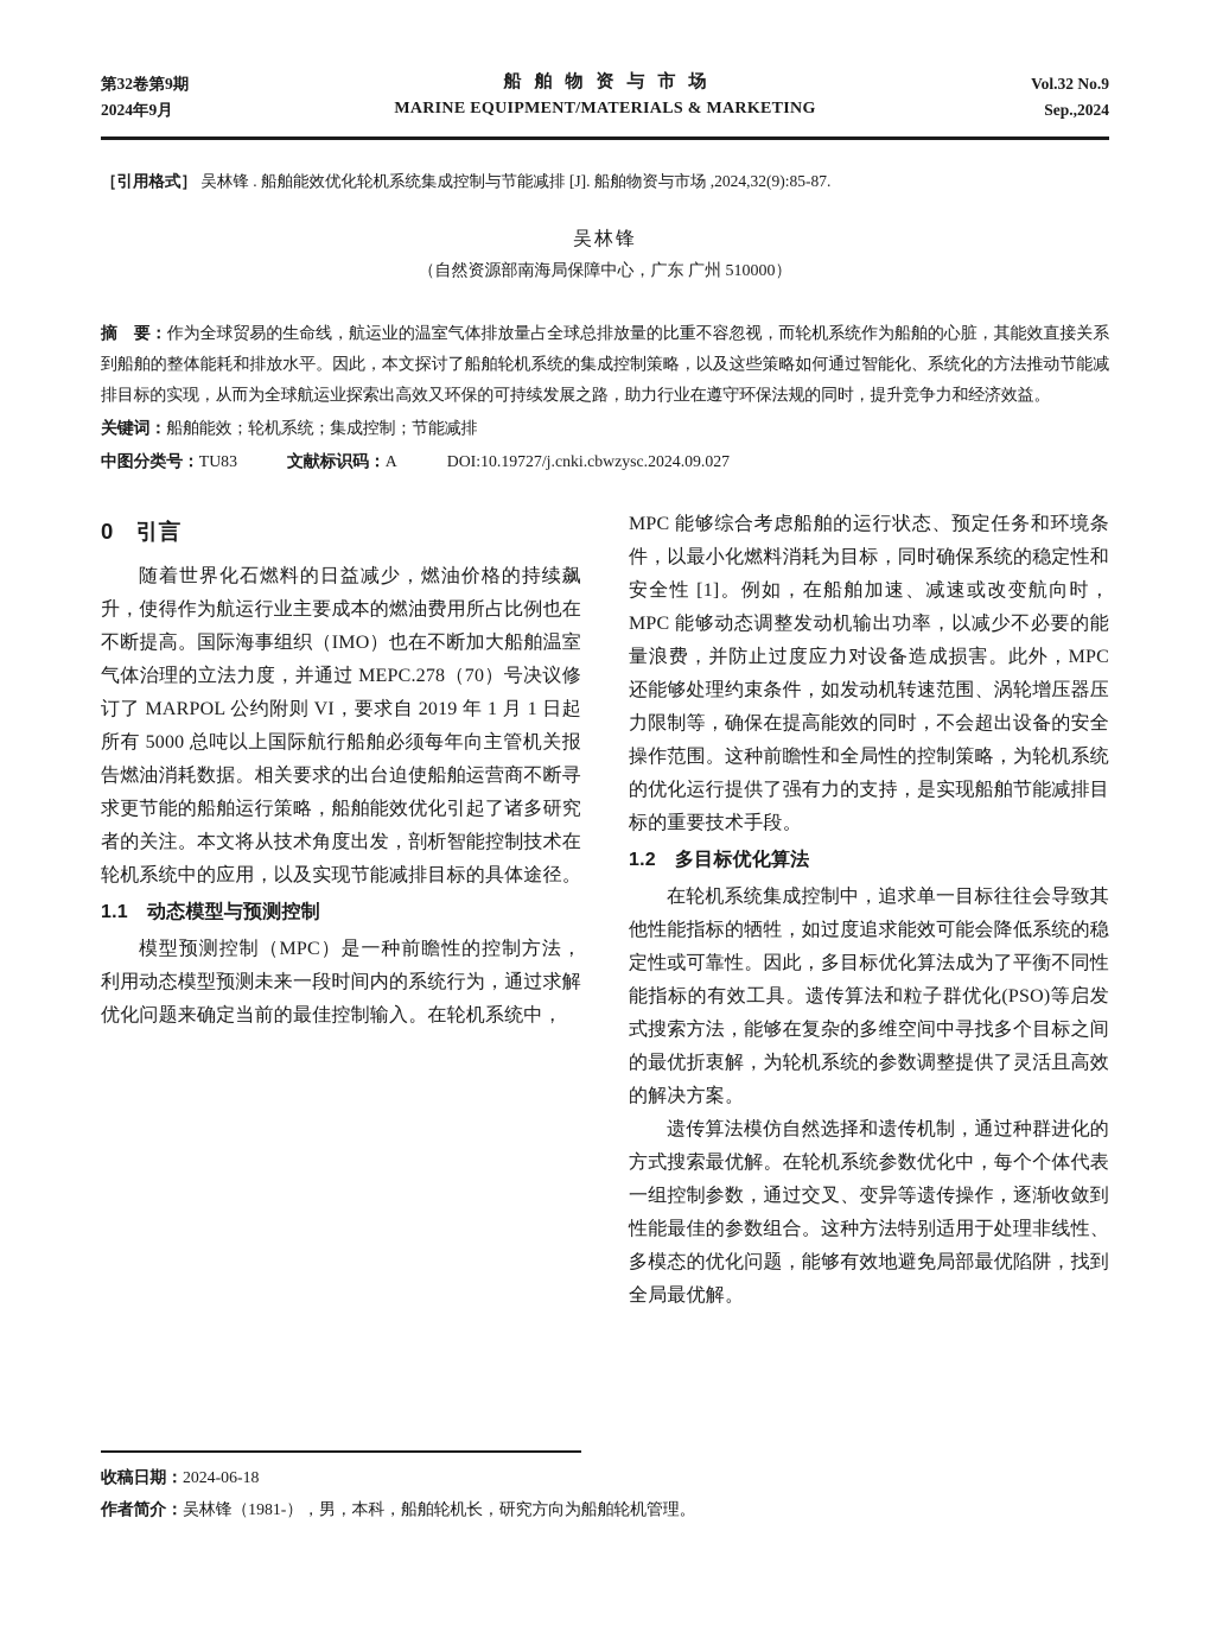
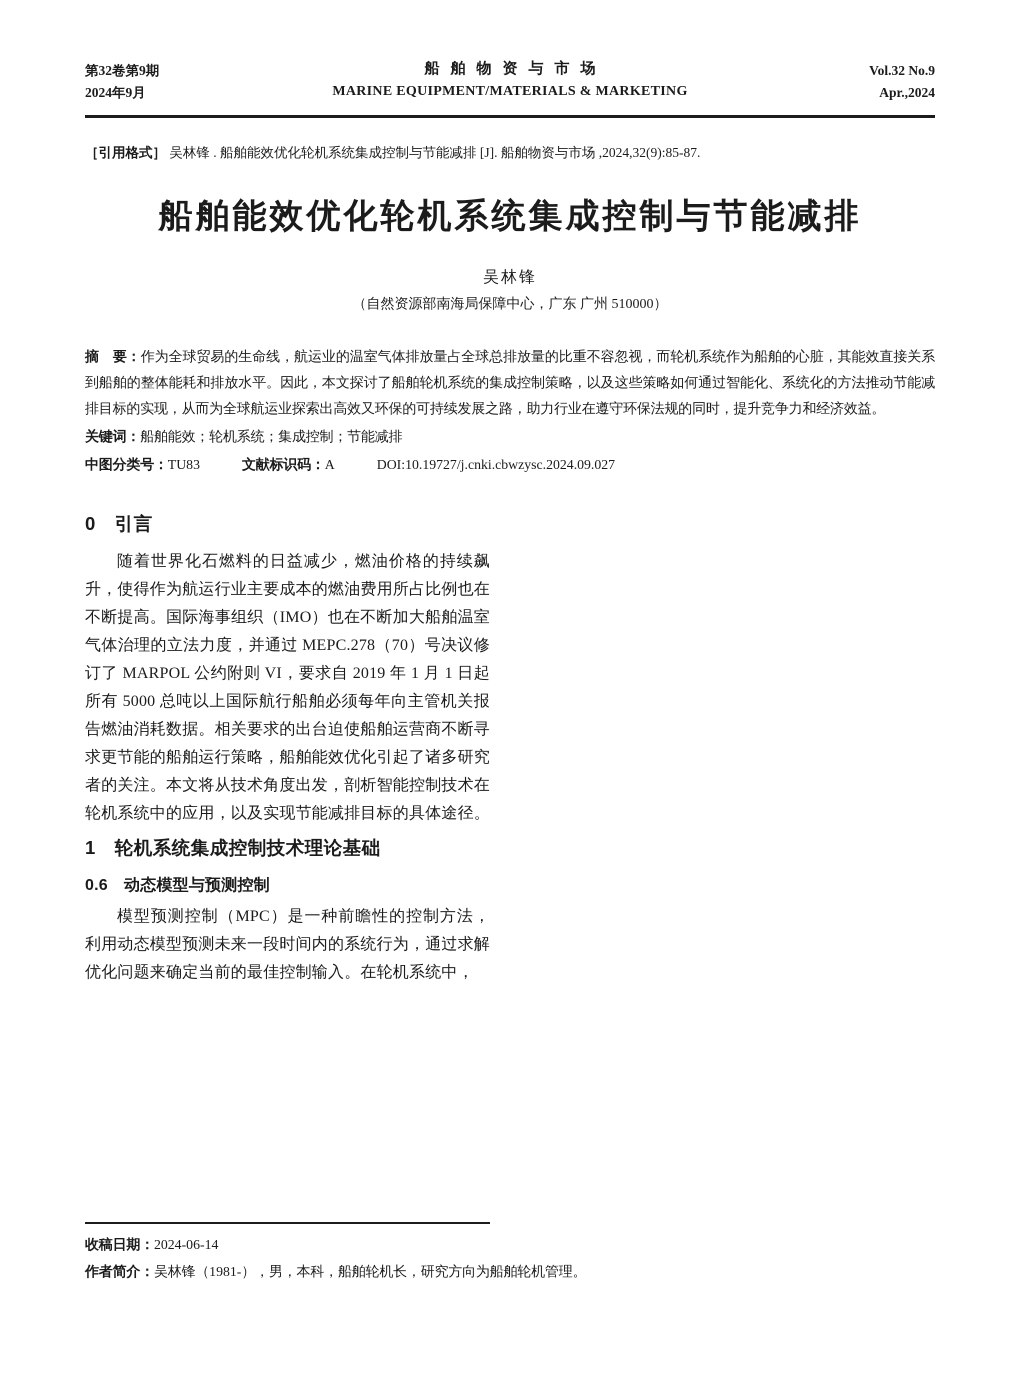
  第32卷第9期
  2024年9月
  船舶物资与市场
  MARINE EQUIPMENT/MATERIALS & MARKETING
  Vol.32 No.9
- Sep.,2024
+ Apr.,2024
  ［引用格式］ 吴林锋 . 船舶能效优化轮机系统集成控制与节能减排 [J]. 船舶物资与市场 ,2024,32(9):85-87.
+ 船舶能效优化轮机系统集成控制与节能减排
  吴林锋
  （自然资源部南海局保障中心，广东 广州 510000）
  摘 要：作为全球贸易的生命线，航运业的温室气体排放量占全球总排放量的比重不容忽视，而轮机系统作为船舶的心脏，其能效直接关系到船舶的整体能耗和排放水平。因此，本文探讨了船舶轮机系统的集成控制策略，以及这些策略如何通过智能化、系统化的方法推动节能减排目标的实现，从而为全球航运业探索出高效又环保的可持续发展之路，助力行业在遵守环保法规的同时，提升竞争力和经济效益。
  关键词：船舶能效；轮机系统；集成控制；节能减排
  中图分类号：TU83 文献标识码：A DOI:10.19727/j.cnki.cbwzysc.2024.09.027
  0 引言
  随着世界化石燃料的日益减少，燃油价格的持续飙升，使得作为航运行业主要成本的燃油费用所占比例也在不断提高。国际海事组织（IMO）也在不断加大船舶温室气体治理的立法力度，并通过 MEPC.278（70）号决议修订了 MARPOL 公约附则 VI，要求自 2019 年 1 月 1 日起所有 5000 总吨以上国际航行船舶必须每年向主管机关报告燃油消耗数据。相关要求的出台迫使船舶运营商不断寻求更节能的船舶运行策略，船舶能效优化引起了诸多研究者的关注。本文将从技术角度出发，剖析智能控制技术在轮机系统中的应用，以及实现节能减排目标的具体途径。
+ 1 轮机系统集成控制技术理论基础
- 1.1 动态模型与预测控制
+ 0.6 动态模型与预测控制
  模型预测控制（MPC）是一种前瞻性的控制方法，利用动态模型预测未来一段时间内的系统行为，通过求解优化问题来确定当前的最佳控制输入。在轮机系统中，
- MPC 能够综合考虑船舶的运行状态、预定任务和环境条件，以最小化燃料消耗为目标，同时确保系统的稳定性和安全性 [1]。例如，在船舶加速、减速或改变航向时，MPC 能够动态调整发动机输出功率，以减少不必要的能量浪费，并防止过度应力对设备造成损害。此外，MPC 还能够处理约束条件，如发动机转速范围、涡轮增压器压力限制等，确保在提高能效的同时，不会超出设备的安全操作范围。这种前瞻性和全局性的控制策略，为轮机系统的优化运行提供了强有力的支持，是实现船舶节能减排目标的重要技术手段。
- 1.2 多目标优化算法
- 在轮机系统集成控制中，追求单一目标往往会导致其他性能指标的牺牲，如过度追求能效可能会降低系统的稳定性或可靠性。因此，多目标优化算法成为了平衡不同性能指标的有效工具。遗传算法和粒子群优化(PSO)等启发式搜索方法，能够在复杂的多维空间中寻找多个目标之间的最优折衷解，为轮机系统的参数调整提供了灵活且高效的解决方案。
- 遗传算法模仿自然选择和遗传机制，通过种群进化的方式搜索最优解。在轮机系统参数优化中，每个个体代表一组控制参数，通过交叉、变异等遗传操作，逐渐收敛到性能最佳的参数组合。这种方法特别适用于处理非线性、多模态的优化问题，能够有效地避免局部最优陷阱，找到全局最优解。
- 收稿日期：2024-06-18
+ 收稿日期：2024-06-14
  作者简介：吴林锋（1981-），男，本科，船舶轮机长，研究方向为船舶轮机管理。
